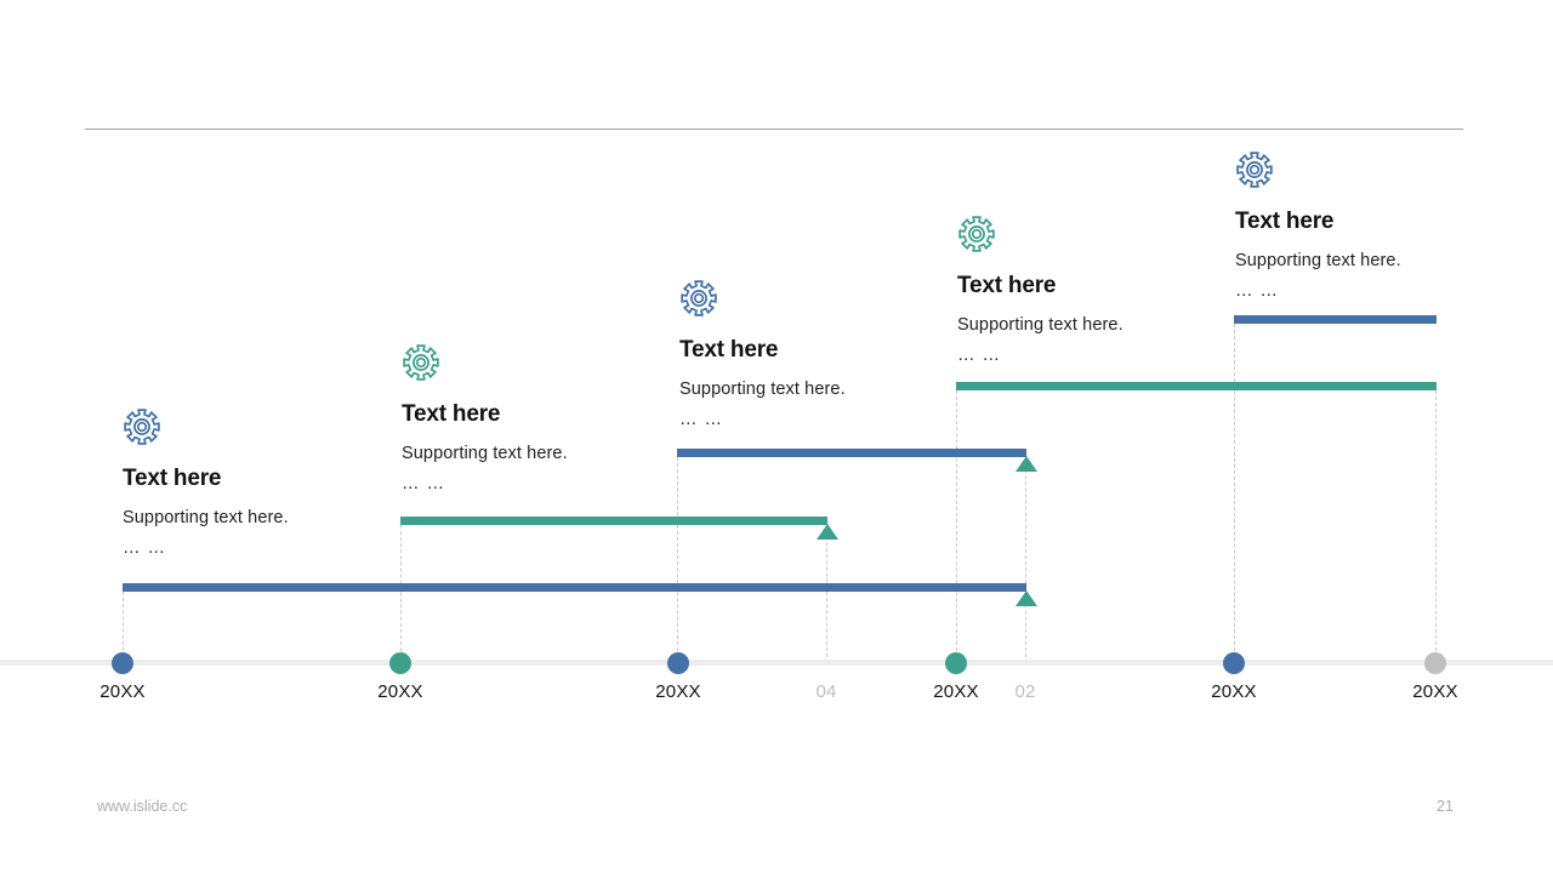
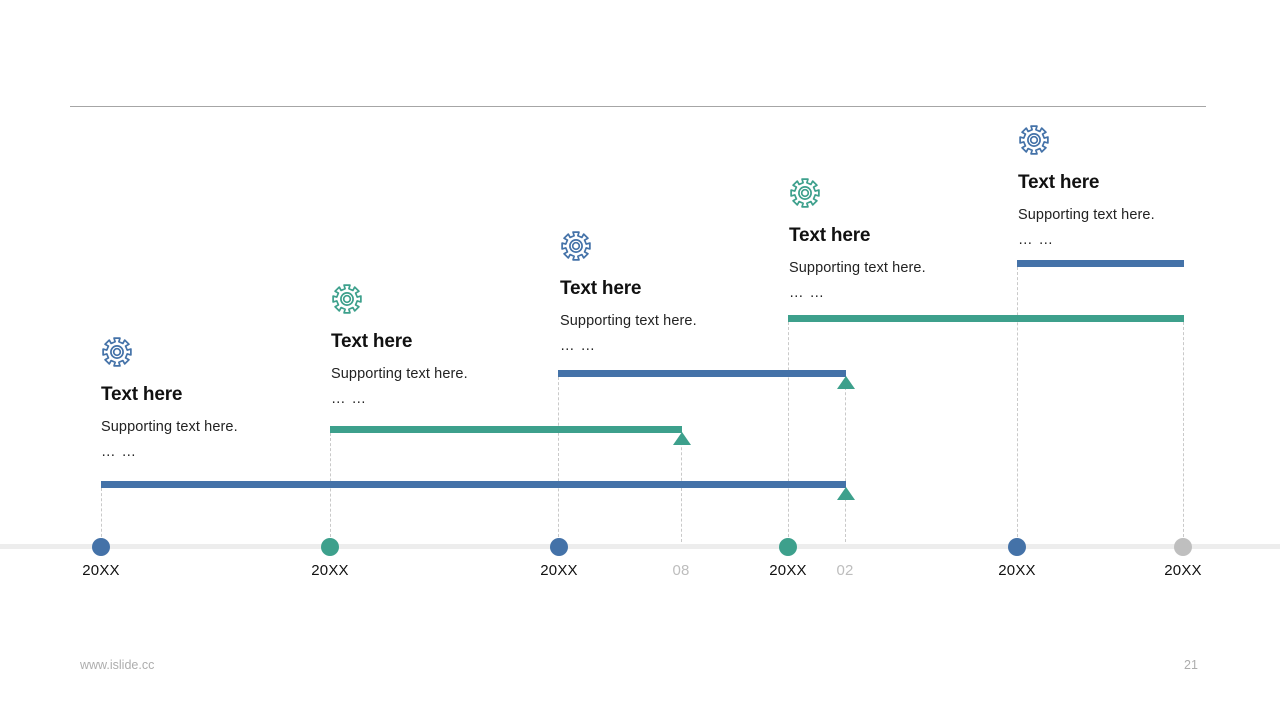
  Text here
  Supporting text here.
  … …
  Text here
  Supporting text here.
  … …
  Text here
  Supporting text here.
  … …
  Text here
  Supporting text here.
  … …
  Text here
  Supporting text here.
  … …
  20XX
  20XX
  20XX
- 04
+ 08
  20XX
  02
  20XX
  20XX
  www.islide.cc
  21
